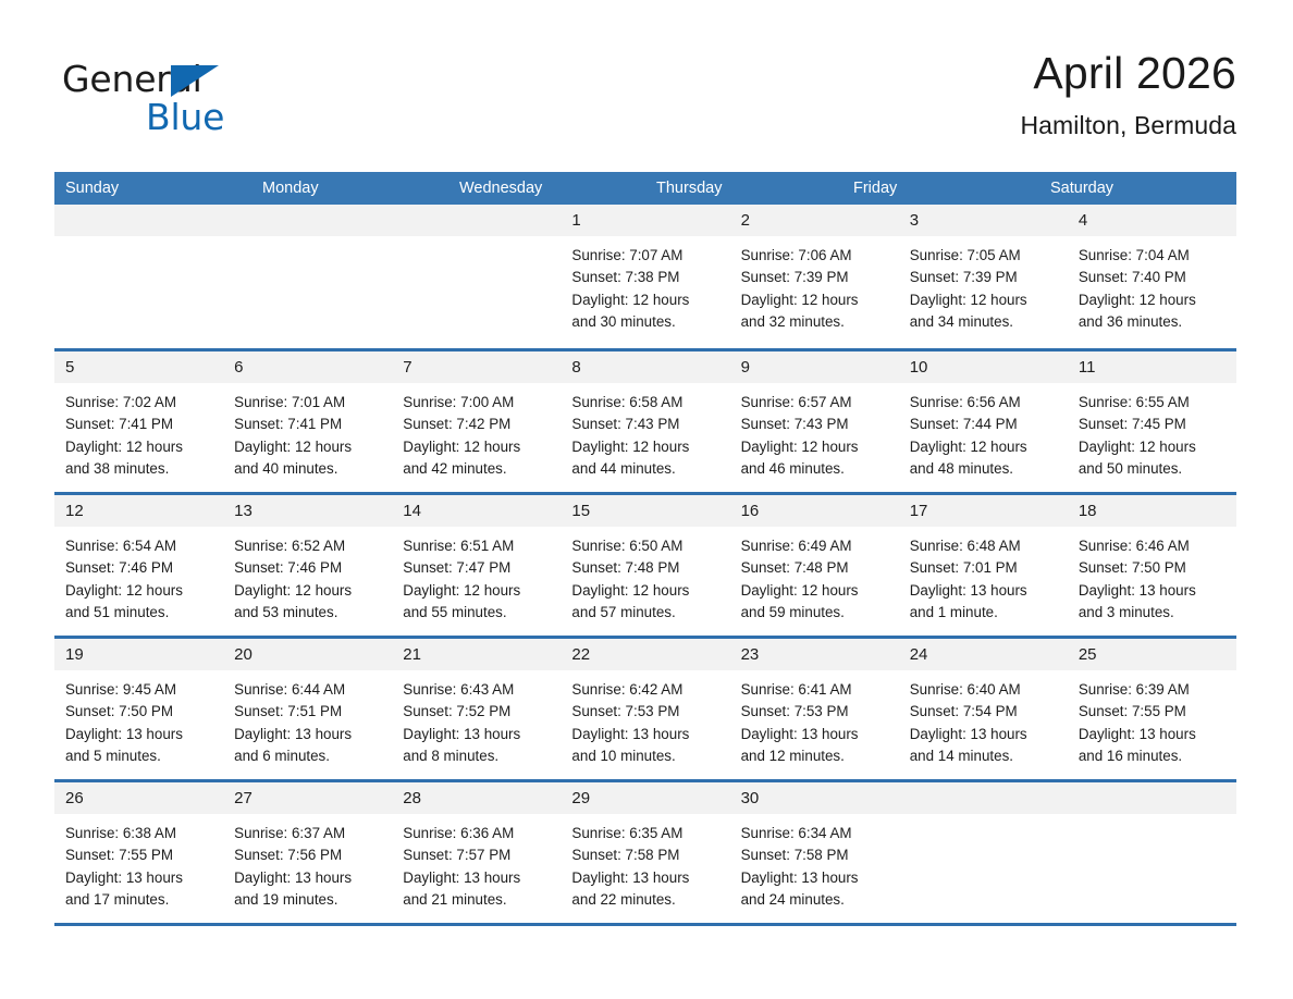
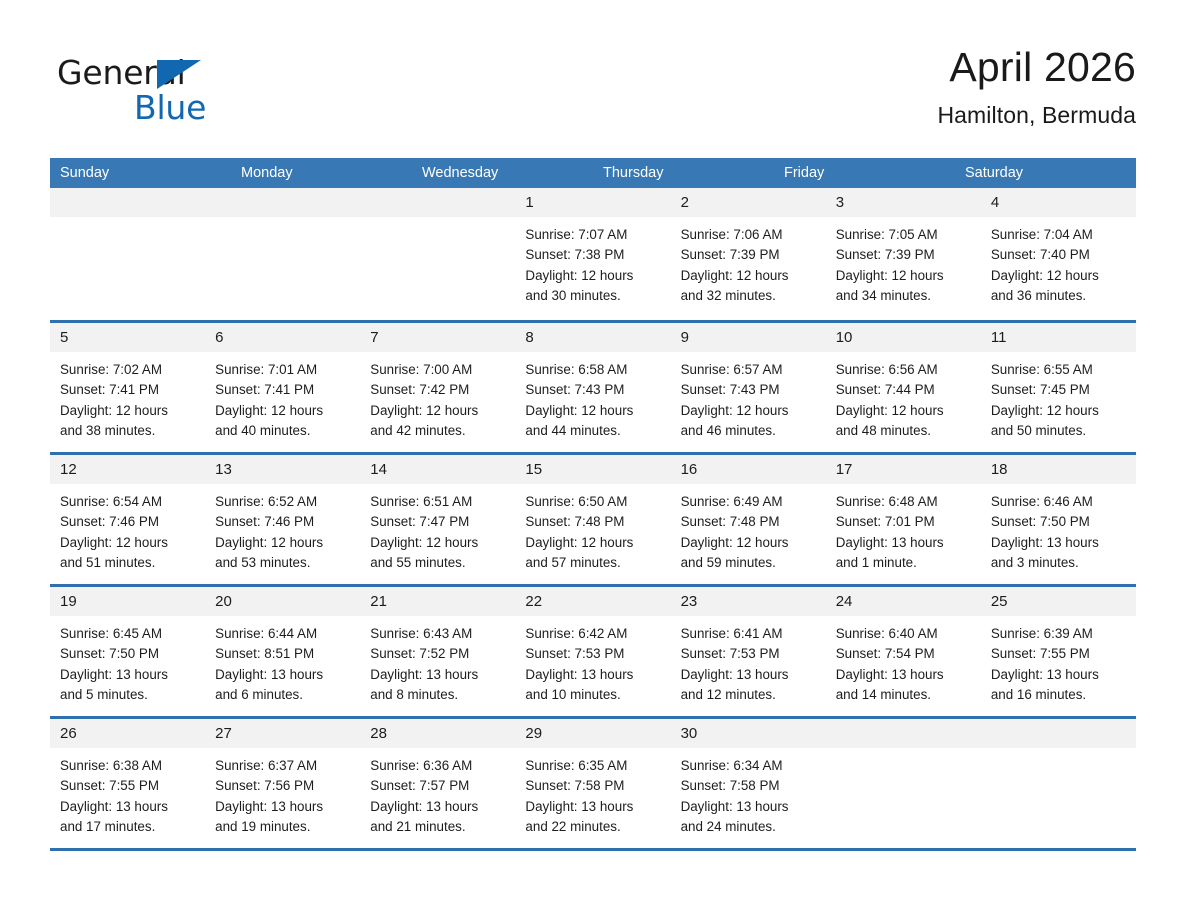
  General
  Blue
  April 2026
  Hamilton, Bermuda
  Sunday
  Monday
  Wednesday
  Thursday
  Friday
  Saturday
  1
  Sunrise: 7:07 AM
  Sunset: 7:38 PM
  Daylight: 12 hours
  and 30 minutes.
  2
  Sunrise: 7:06 AM
  Sunset: 7:39 PM
  Daylight: 12 hours
  and 32 minutes.
  3
  Sunrise: 7:05 AM
  Sunset: 7:39 PM
  Daylight: 12 hours
  and 34 minutes.
  4
  Sunrise: 7:04 AM
  Sunset: 7:40 PM
  Daylight: 12 hours
  and 36 minutes.
  5
  Sunrise: 7:02 AM
  Sunset: 7:41 PM
  Daylight: 12 hours
  and 38 minutes.
  6
  Sunrise: 7:01 AM
  Sunset: 7:41 PM
  Daylight: 12 hours
  and 40 minutes.
  7
  Sunrise: 7:00 AM
  Sunset: 7:42 PM
  Daylight: 12 hours
  and 42 minutes.
  8
  Sunrise: 6:58 AM
  Sunset: 7:43 PM
  Daylight: 12 hours
  and 44 minutes.
  9
  Sunrise: 6:57 AM
  Sunset: 7:43 PM
  Daylight: 12 hours
  and 46 minutes.
  10
  Sunrise: 6:56 AM
  Sunset: 7:44 PM
  Daylight: 12 hours
  and 48 minutes.
  11
  Sunrise: 6:55 AM
  Sunset: 7:45 PM
  Daylight: 12 hours
  and 50 minutes.
  12
  Sunrise: 6:54 AM
  Sunset: 7:46 PM
  Daylight: 12 hours
  and 51 minutes.
  13
  Sunrise: 6:52 AM
  Sunset: 7:46 PM
  Daylight: 12 hours
  and 53 minutes.
  14
  Sunrise: 6:51 AM
  Sunset: 7:47 PM
  Daylight: 12 hours
  and 55 minutes.
  15
  Sunrise: 6:50 AM
  Sunset: 7:48 PM
  Daylight: 12 hours
  and 57 minutes.
  16
  Sunrise: 6:49 AM
  Sunset: 7:48 PM
  Daylight: 12 hours
  and 59 minutes.
  17
  Sunrise: 6:48 AM
  Sunset: 7:01 PM
  Daylight: 13 hours
  and 1 minute.
  18
  Sunrise: 6:46 AM
  Sunset: 7:50 PM
  Daylight: 13 hours
  and 3 minutes.
  19
- Sunrise: 9:45 AM
+ Sunrise: 6:45 AM
  Sunset: 7:50 PM
  Daylight: 13 hours
  and 5 minutes.
  20
  Sunrise: 6:44 AM
- Sunset: 7:51 PM
+ Sunset: 8:51 PM
  Daylight: 13 hours
  and 6 minutes.
  21
  Sunrise: 6:43 AM
  Sunset: 7:52 PM
  Daylight: 13 hours
  and 8 minutes.
  22
  Sunrise: 6:42 AM
  Sunset: 7:53 PM
  Daylight: 13 hours
  and 10 minutes.
  23
  Sunrise: 6:41 AM
  Sunset: 7:53 PM
  Daylight: 13 hours
  and 12 minutes.
  24
  Sunrise: 6:40 AM
  Sunset: 7:54 PM
  Daylight: 13 hours
  and 14 minutes.
  25
  Sunrise: 6:39 AM
  Sunset: 7:55 PM
  Daylight: 13 hours
  and 16 minutes.
  26
  Sunrise: 6:38 AM
  Sunset: 7:55 PM
  Daylight: 13 hours
  and 17 minutes.
  27
  Sunrise: 6:37 AM
  Sunset: 7:56 PM
  Daylight: 13 hours
  and 19 minutes.
  28
  Sunrise: 6:36 AM
  Sunset: 7:57 PM
  Daylight: 13 hours
  and 21 minutes.
  29
  Sunrise: 6:35 AM
  Sunset: 7:58 PM
  Daylight: 13 hours
  and 22 minutes.
  30
  Sunrise: 6:34 AM
  Sunset: 7:58 PM
  Daylight: 13 hours
  and 24 minutes.
